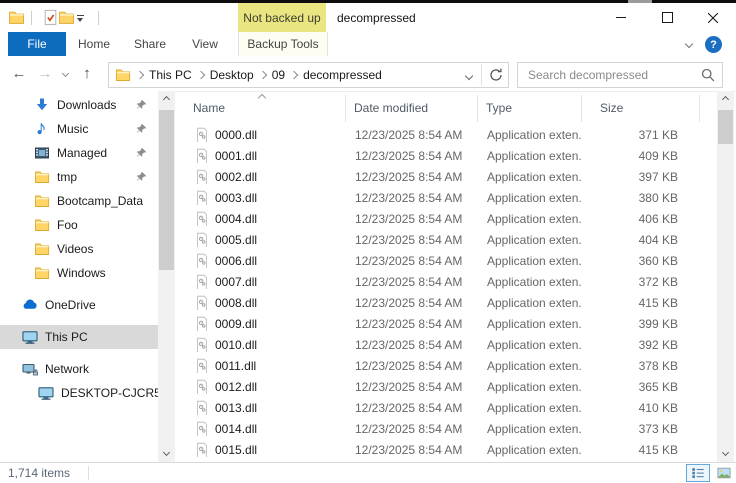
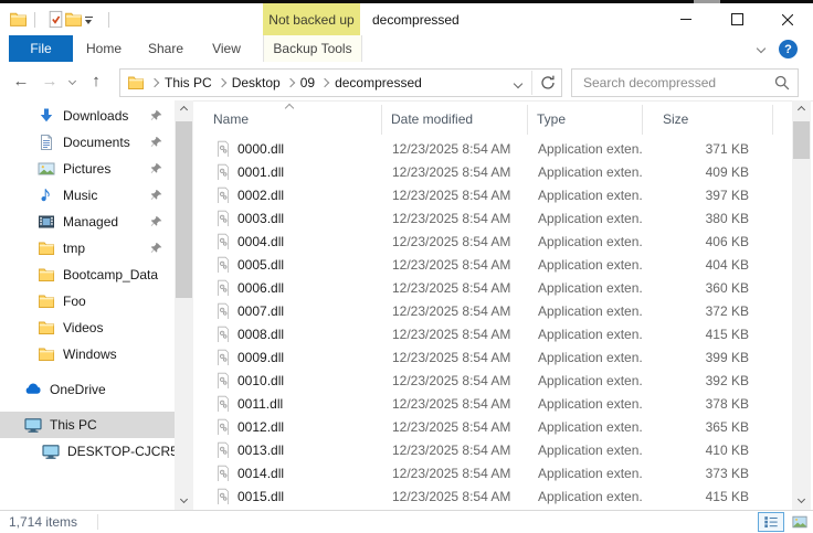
  Not backed up
  decompressed
  File
  Home
  Share
  View
  Backup Tools
  ?
  ←
  →
  ↑
  This PC
  Desktop
  09
  decompressed
  Search decompressed
  Downloads
+ Documents
+ Pictures
  Music
  Managed
  tmp
  Bootcamp_Data
  Foo
  Videos
  Windows
  OneDrive
  This PC
- Network
  DESKTOP-CJCR
  Name
  Date modified
  Type
  Size
  0000.dll
  12/23/2025 8:54 AM
  Application exten.
  371 KB
  0001.dll
  12/23/2025 8:54 AM
  Application exten.
  409 KB
  0002.dll
  12/23/2025 8:54 AM
  Application exten.
  397 KB
  0003.dll
  12/23/2025 8:54 AM
  Application exten.
  380 KB
  0004.dll
  12/23/2025 8:54 AM
  Application exten.
  406 KB
  0005.dll
  12/23/2025 8:54 AM
  Application exten.
  404 KB
  0006.dll
  12/23/2025 8:54 AM
  Application exten.
  360 KB
  0007.dll
  12/23/2025 8:54 AM
  Application exten.
  372 KB
  0008.dll
  12/23/2025 8:54 AM
  Application exten.
  415 KB
  0009.dll
  12/23/2025 8:54 AM
  Application exten.
  399 KB
  0010.dll
  12/23/2025 8:54 AM
  Application exten.
  392 KB
  0011.dll
  12/23/2025 8:54 AM
  Application exten.
  378 KB
  0012.dll
  12/23/2025 8:54 AM
  Application exten.
  365 KB
  0013.dll
  12/23/2025 8:54 AM
  Application exten.
  410 KB
  0014.dll
  12/23/2025 8:54 AM
  Application exten.
  373 KB
  0015.dll
  12/23/2025 8:54 AM
  Application exten.
  415 KB
  1,714 items
